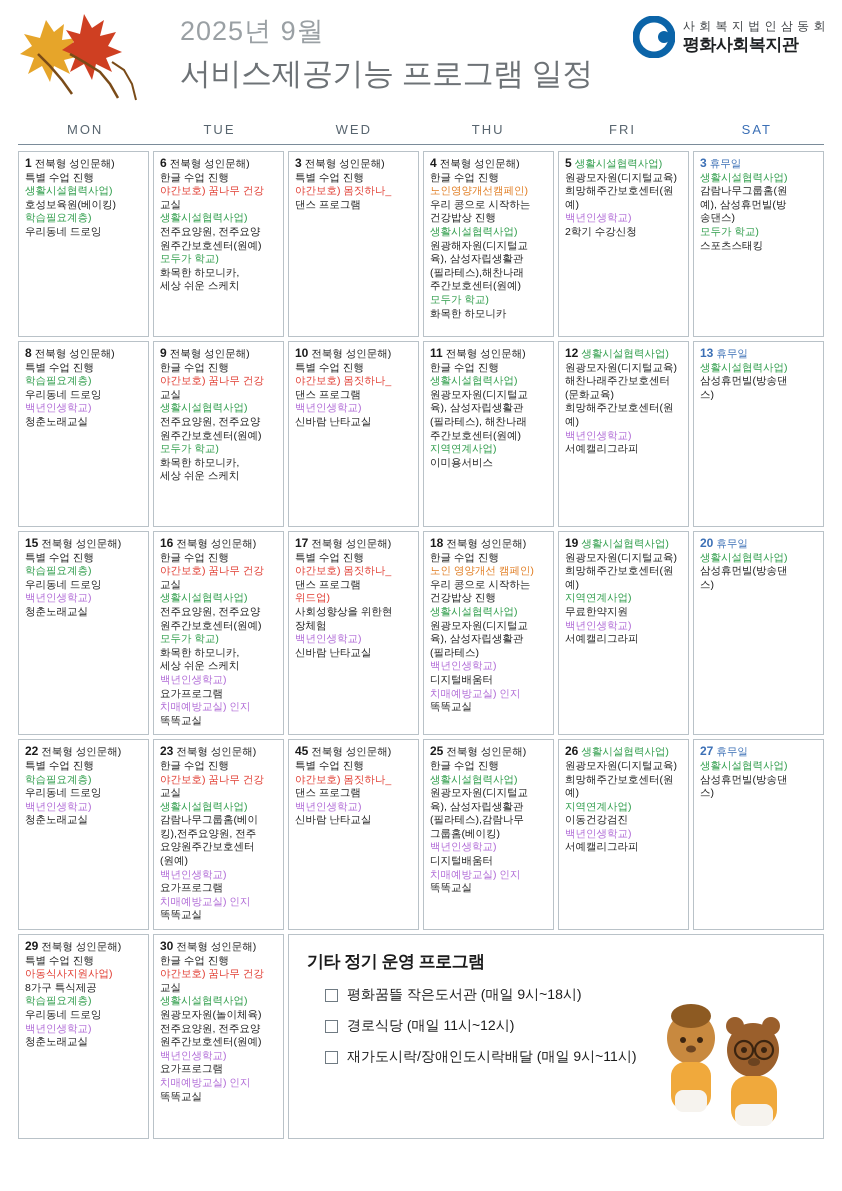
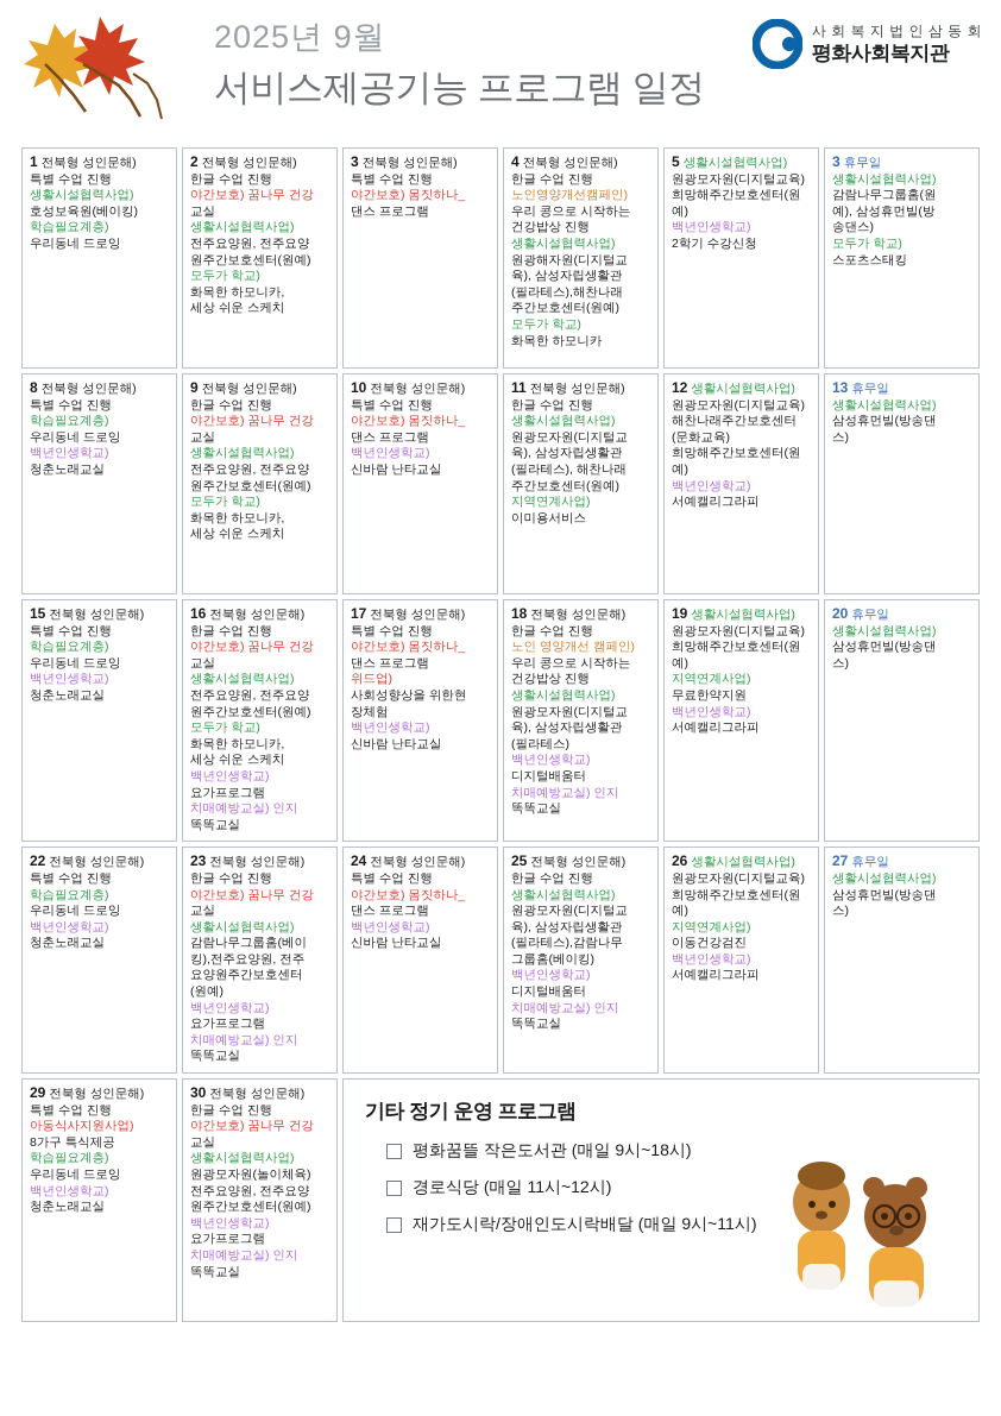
  2025년 9월
  서비스제공기능 프로그램 일정
  사 회 복 지 법 인 삼 동 회
  평화사회복지관
- MON
- TUE
- WED
- THU
- FRI
- SAT
  1 전북형 성인문해)
  특별 수업 진행
  생활시설협력사업)
  호성보육원(베이킹)
  학습필요계층)
  우리동네 드로잉
- 6 전북형 성인문해)
+ 2 전북형 성인문해)
  한글 수업 진행
  야간보호) 꿈나무 건강
  교실
  생활시설협력사업)
  전주요양원, 전주요양
  원주간보호센터(원예)
  모두가 학교)
  화목한 하모니카,
  세상 쉬운 스케치
  3 전북형 성인문해)
  특별 수업 진행
  야간보호) 몸짓하나_
  댄스 프로그램
  4 전북형 성인문해)
  한글 수업 진행
  노인영양개선캠페인)
  우리 콩으로 시작하는
  건강밥상 진행
  생활시설협력사업)
  원광해자원(디지털교
  육), 삼성자립생활관
  (필라테스),해찬나래
  주간보호센터(원예)
  모두가 학교)
  화목한 하모니카
  5 생활시설협력사업)
  원광모자원(디지털교육)
  희망해주간보호센터(원
  예)
  백년인생학교)
  2학기 수강신청
  3 휴무일
  생활시설협력사업)
  감람나무그룹홈(원
  예), 삼성휴먼빌(방
  송댄스)
  모두가 학교)
  스포츠스태킹
  8 전북형 성인문해)
  특별 수업 진행
  학습필요계층)
  우리동네 드로잉
  백년인생학교)
  청춘노래교실
  9 전북형 성인문해)
  한글 수업 진행
  야간보호) 꿈나무 건강
  교실
  생활시설협력사업)
  전주요양원, 전주요양
  원주간보호센터(원예)
  모두가 학교)
  화목한 하모니카,
  세상 쉬운 스케치
  10 전북형 성인문해)
  특별 수업 진행
  야간보호) 몸짓하나_
  댄스 프로그램
  백년인생학교)
  신바람 난타교실
  11 전북형 성인문해)
  한글 수업 진행
  생활시설협력사업)
  원광모자원(디지털교
  육), 삼성자립생활관
  (필라테스), 해찬나래
  주간보호센터(원예)
  지역연계사업)
  이미용서비스
  12 생활시설협력사업)
  원광모자원(디지털교육)
  해찬나래주간보호센터
  (문화교육)
  희망해주간보호센터(원
  예)
  백년인생학교)
  서예캘리그라피
  13 휴무일
  생활시설협력사업)
  삼성휴먼빌(방송댄
  스)
  15 전북형 성인문해)
  특별 수업 진행
  학습필요계층)
  우리동네 드로잉
  백년인생학교)
  청춘노래교실
  16 전북형 성인문해)
  한글 수업 진행
  야간보호) 꿈나무 건강
  교실
  생활시설협력사업)
  전주요양원, 전주요양
  원주간보호센터(원예)
  모두가 학교)
  화목한 하모니카,
  세상 쉬운 스케치
  백년인생학교)
  요가프로그램
  치매예방교실) 인지
  똑똑교실
  17 전북형 성인문해)
  특별 수업 진행
  야간보호) 몸짓하나_
  댄스 프로그램
  위드업)
  사회성향상을 위한현
  장체험
  백년인생학교)
  신바람 난타교실
  18 전북형 성인문해)
  한글 수업 진행
  노인 영양개선 캠페인)
  우리 콩으로 시작하는
  건강밥상 진행
  생활시설협력사업)
  원광모자원(디지털교
  육), 삼성자립생활관
  (필라테스)
  백년인생학교)
  디지털배움터
  치매예방교실) 인지
  똑똑교실
  19 생활시설협력사업)
  원광모자원(디지털교육)
  희망해주간보호센터(원
  예)
  지역연계사업)
  무료한약지원
  백년인생학교)
  서예캘리그라피
  20 휴무일
  생활시설협력사업)
  삼성휴먼빌(방송댄
  스)
  22 전북형 성인문해)
  특별 수업 진행
  학습필요계층)
  우리동네 드로잉
  백년인생학교)
  청춘노래교실
  23 전북형 성인문해)
  한글 수업 진행
  야간보호) 꿈나무 건강
  교실
  생활시설협력사업)
  감람나무그룹홈(베이
  킹),전주요양원, 전주
  요양원주간보호센터
  (원예)
  백년인생학교)
  요가프로그램
  치매예방교실) 인지
  똑똑교실
- 45 전북형 성인문해)
+ 24 전북형 성인문해)
  특별 수업 진행
  야간보호) 몸짓하나_
  댄스 프로그램
  백년인생학교)
  신바람 난타교실
  25 전북형 성인문해)
  한글 수업 진행
  생활시설협력사업)
  원광모자원(디지털교
  육), 삼성자립생활관
  (필라테스),감람나무
  그룹홈(베이킹)
  백년인생학교)
  디지털배움터
  치매예방교실) 인지
  똑똑교실
  26 생활시설협력사업)
  원광모자원(디지털교육)
  희망해주간보호센터(원
  예)
  지역연계사업)
  이동건강검진
  백년인생학교)
  서예캘리그라피
  27 휴무일
  생활시설협력사업)
  삼성휴먼빌(방송댄
  스)
  29 전북형 성인문해)
  특별 수업 진행
  아동식사지원사업)
  8가구 특식제공
  학습필요계층)
  우리동네 드로잉
  백년인생학교)
  청춘노래교실
  30 전북형 성인문해)
  한글 수업 진행
  야간보호) 꿈나무 건강
  교실
  생활시설협력사업)
  원광모자원(놀이체육)
  전주요양원, 전주요양
  원주간보호센터(원예)
  백년인생학교)
  요가프로그램
  치매예방교실) 인지
  똑똑교실
  기타 정기 운영 프로그램
  평화꿈뜰 작은도서관 (매일 9시~18시)
  경로식당 (매일 11시~12시)
  재가도시락/장애인도시락배달 (매일 9시~11시)
